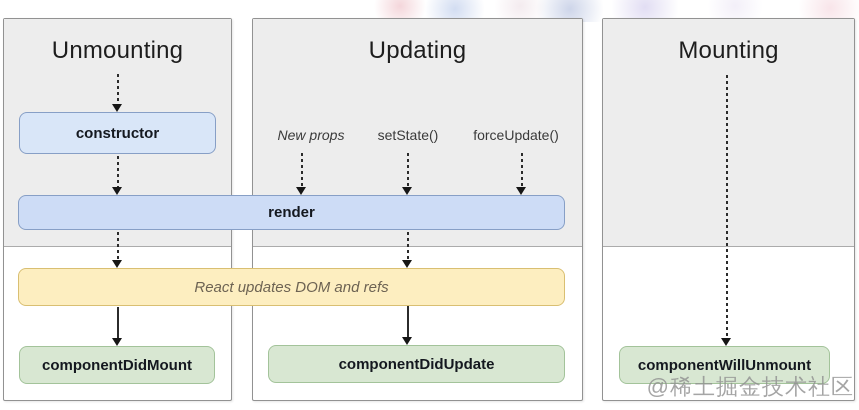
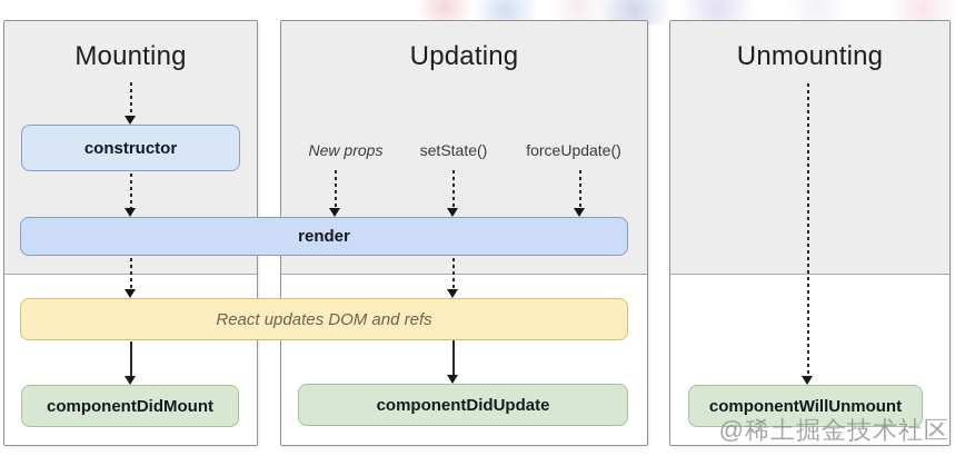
- Unmounting
+ Mounting
  Updating
- Mounting
+ Unmounting
  New props
  setState()
  forceUpdate()
  constructor
  render
  React updates DOM and refs
  componentDidMount
  componentDidUpdate
  componentWillUnmount
  @稀土掘金技术社区
